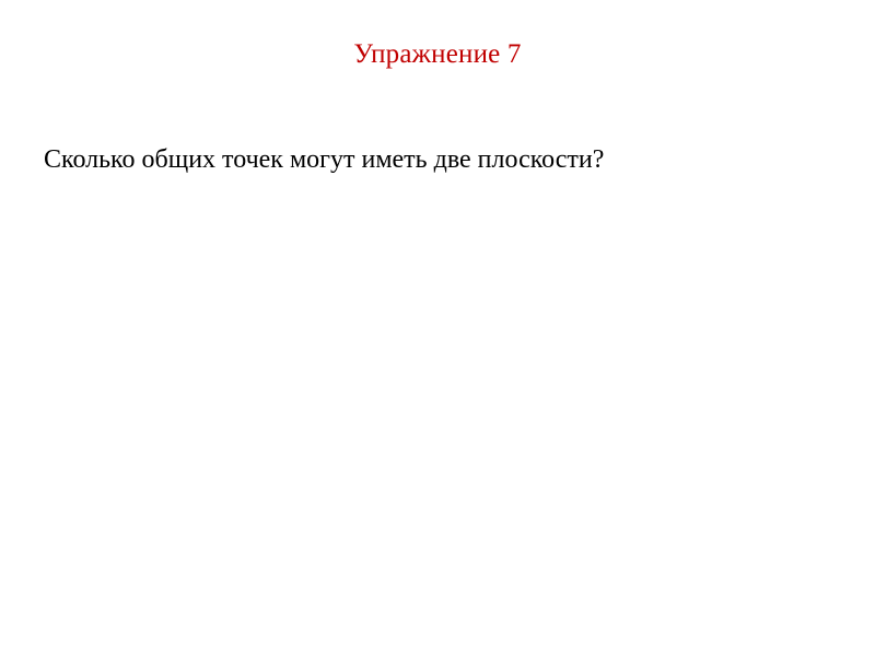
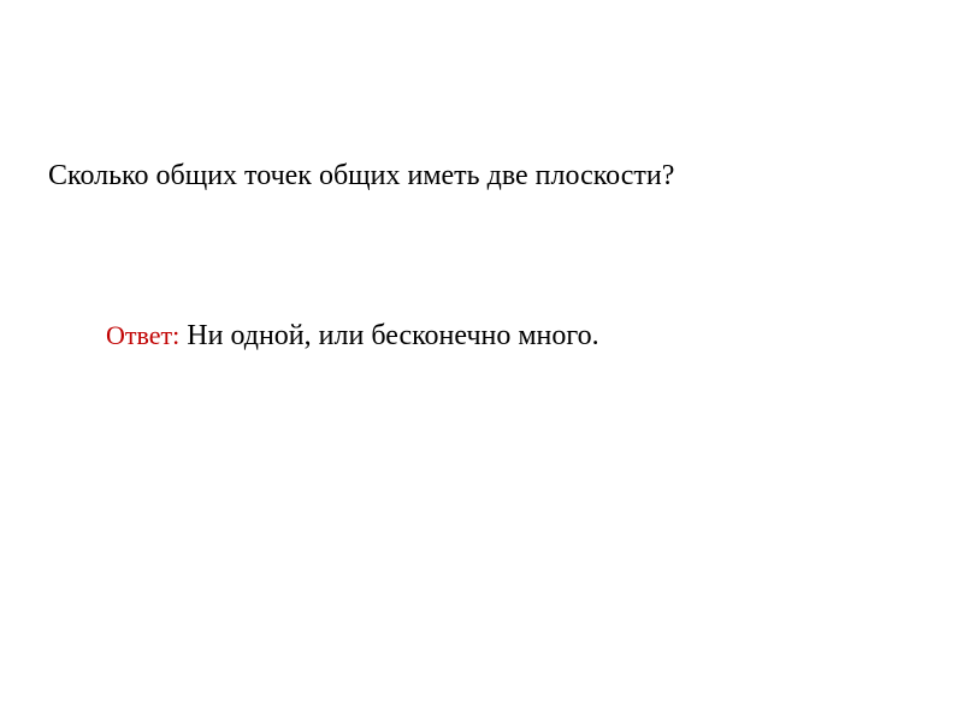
- Упражнение 7
- Сколько общих точек могут иметь две плоскости?
+ Сколько общих точек общих иметь две плоскости?
+ Ответ: Ни одной, или бесконечно много.
